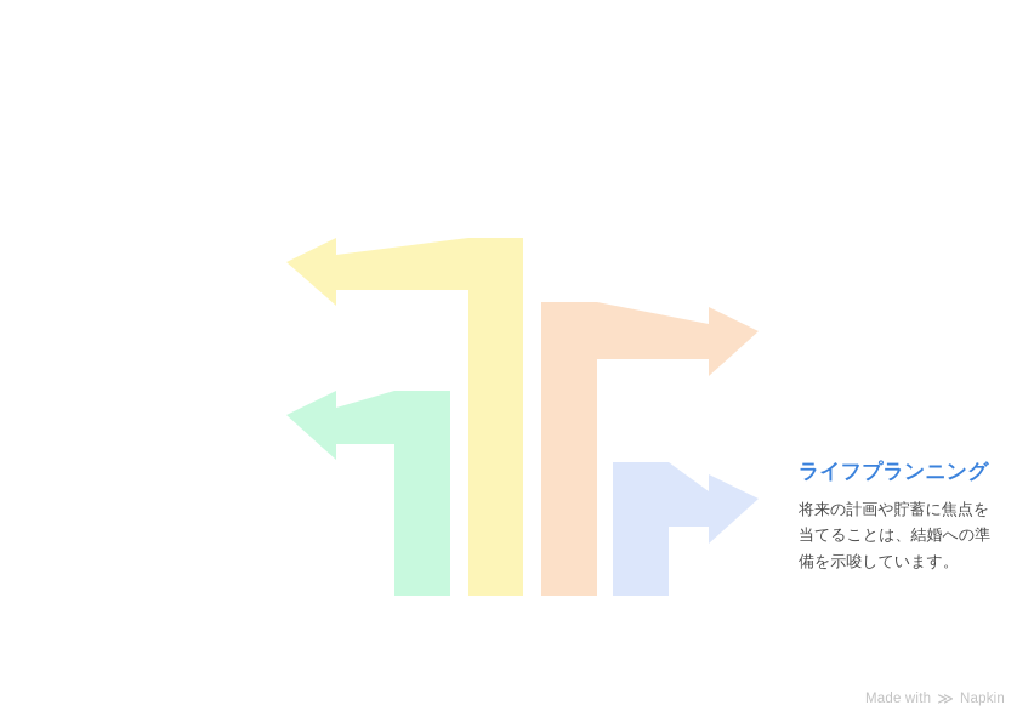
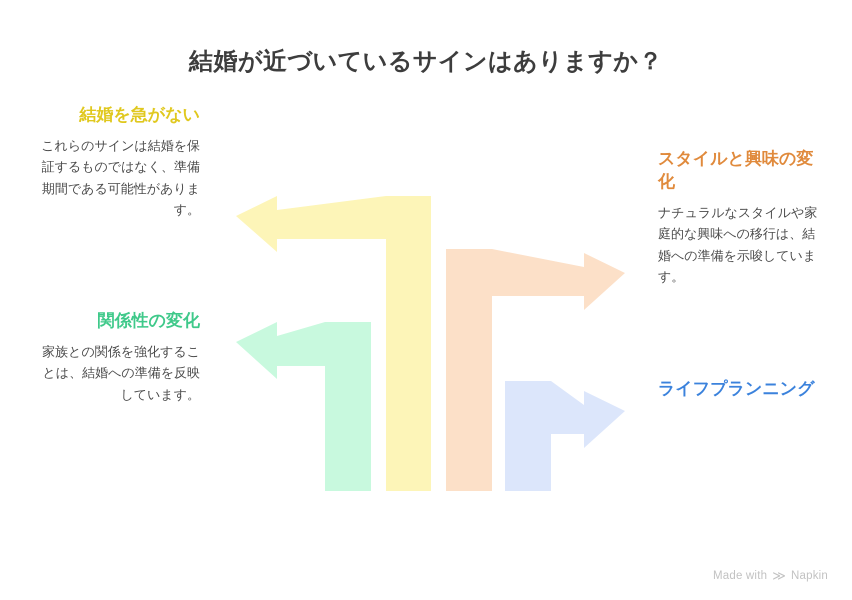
+ 結婚が近づいているサインはありますか？
+ 結婚を急がない
+ これらのサインは結婚を保証するものではなく、準備期間である可能性があります。
+ 関係性の変化
+ 家族との関係を強化することは、結婚への準備を反映しています。
+ スタイルと興味の変化
+ ナチュラルなスタイルや家庭的な興味への移行は、結婚への準備を示唆しています。
  ライフプランニング
- 将来の計画や貯蓄に焦点を当てることは、結婚への準備を示唆しています。
  Made with
  ≫
  Napkin
